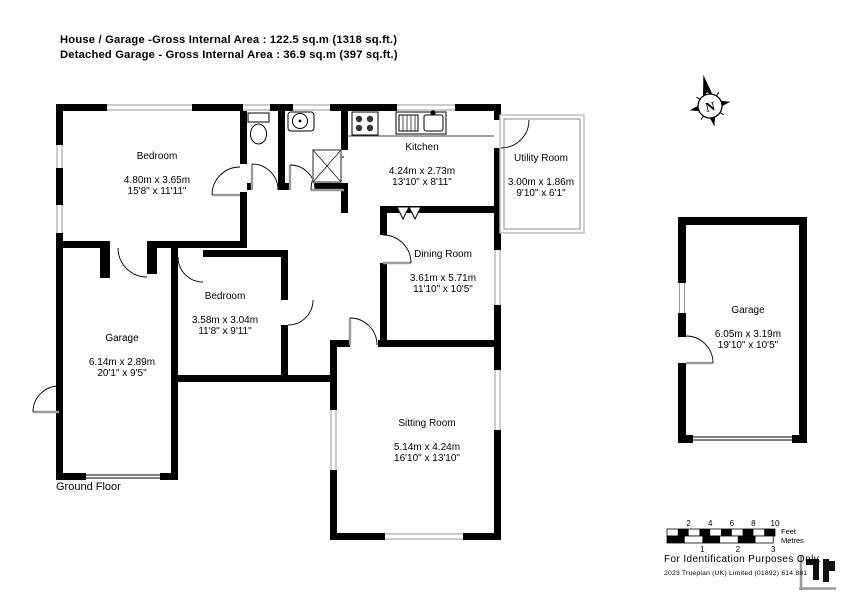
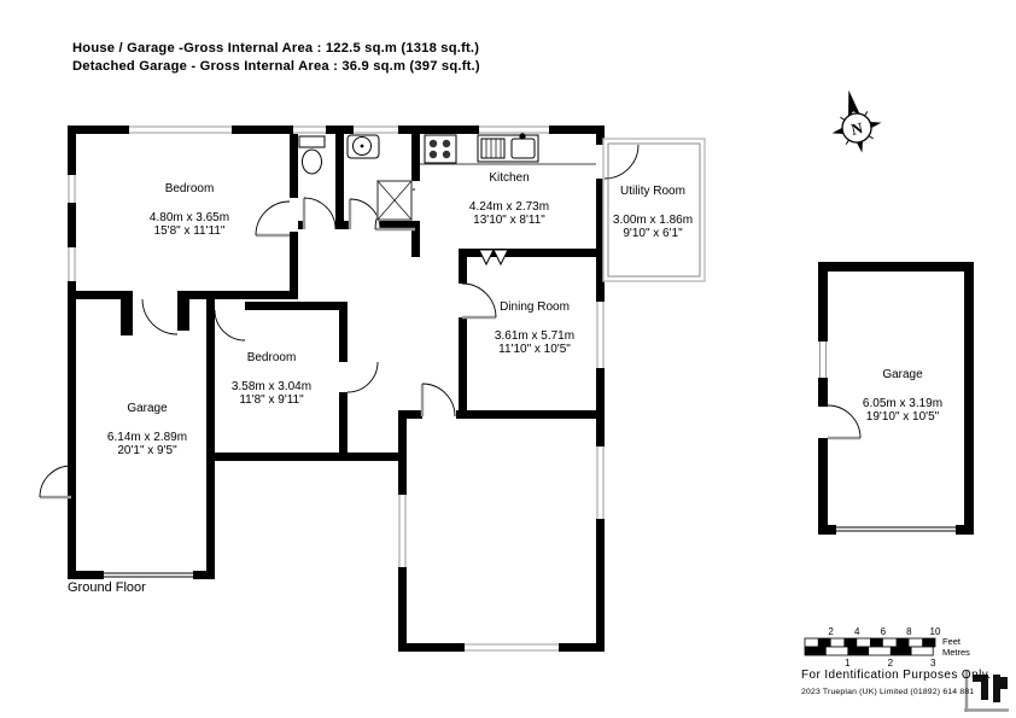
  House / Garage -Gross Internal Area : 122.5 sq.m (1318 sq.ft.)
  Detached Garage - Gross Internal Area : 36.9 sq.m (397 sq.ft.)
  Bedroom
  4.80m x 3.65m
  15'8" x 11'11"
  Kitchen
  4.24m x 2.73m
  13'10" x 8'11"
  Utility Room
  3.00m x 1.86m
  9'10" x 6'1"
  Dining Room
  3.61m x 5.71m
  11'10" x 10'5"
  Bedroom
  3.58m x 3.04m
  11'8" x 9'11"
  Garage
  6.14m x 2.89m
  20'1" x 9'5"
- Sitting Room
- 5.14m x 4.24m
- 16'10" x 13'10"
  Garage
  6.05m x 3.19m
  19'10" x 10'5"
  Ground Floor
  2
  4
  6
  8
  10
  1
  2
  3
  Feet
  Metres
  For Identification Purposes Only.
